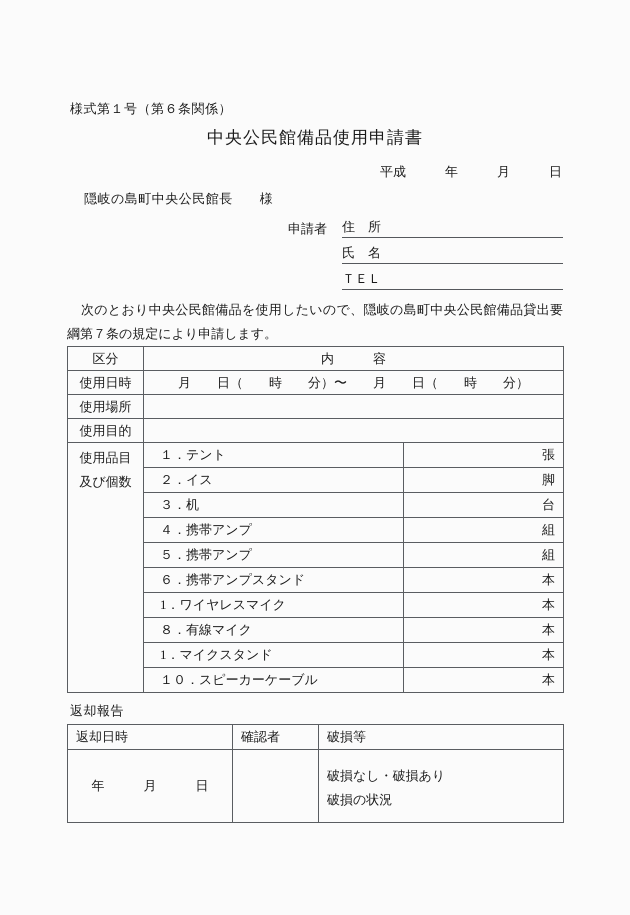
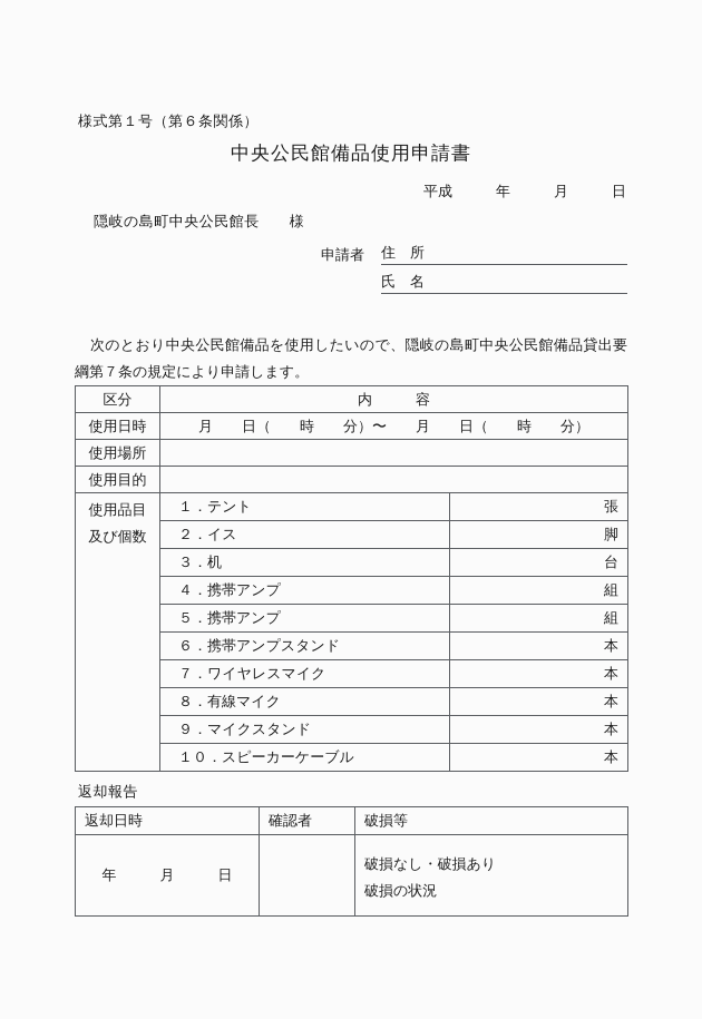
  様式第１号（第６条関係）
  中央公民館備品使用申請書
  平成 年 月 日
  隠岐の島町中央公民館長 様
  申請者
  住 所
  氏 名
- ＴＥＬ
  次のとおり中央公民館備品を使用したいので、隠岐の島町中央公民館備品貸出要綱第７条の規定により申請します。
  区分	内 容
  使用日時	月 日（ 時 分）〜 月 日（ 時 分）
  使用場所
  使用目的
  使用品目 及び個数	１．テント	張
  ２．イス	脚
  ３．机	台
  ４．携帯アンプ	組
  ５．携帯アンプ	組
  ６．携帯アンプスタンド	本
- 1．ワイヤレスマイク	本
+ ７．ワイヤレスマイク	本
  ８．有線マイク	本
- 1．マイクスタンド	本
+ ９．マイクスタンド	本
  １０．スピーカーケーブル	本
  返却報告
  返却日時	確認者	破損等
  年 月 日		破損なし・破損あり 破損の状況
